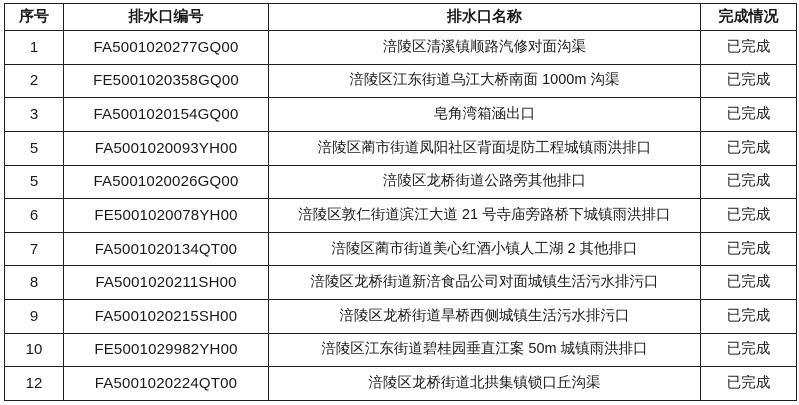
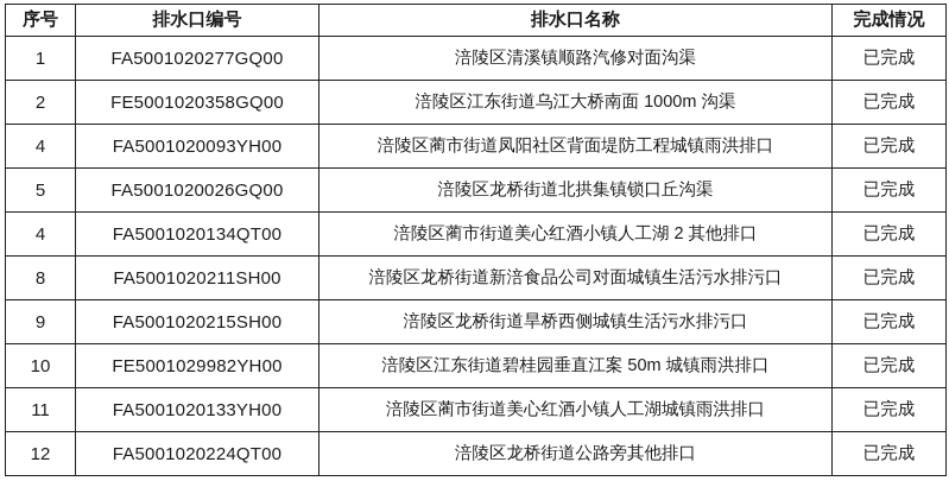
  序号	排水口编号	排水口名称	完成情况
  1	FA5001020277GQ00	涪陵区清溪镇顺路汽修对面沟渠	已完成
  2	FE5001020358GQ00	涪陵区江东街道乌江大桥南面 1000m 沟渠	已完成
- 3	FA5001020154GQ00	皂角湾箱涵出口	已完成
- 5	FA5001020093YH00	涪陵区蔺市街道凤阳社区背面堤防工程城镇雨洪排口	已完成
+ 4	FA5001020093YH00	涪陵区蔺市街道凤阳社区背面堤防工程城镇雨洪排口	已完成
- 5	FA5001020026GQ00	涪陵区龙桥街道公路旁其他排口	已完成
+ 5	FA5001020026GQ00	涪陵区龙桥街道北拱集镇锁口丘沟渠	已完成
- 6	FE5001020078YH00	涪陵区敦仁街道滨江大道 21 号寺庙旁路桥下城镇雨洪排口	已完成
- 7	FA5001020134QT00	涪陵区蔺市街道美心红酒小镇人工湖 2 其他排口	已完成
+ 4	FA5001020134QT00	涪陵区蔺市街道美心红酒小镇人工湖 2 其他排口	已完成
  8	FA5001020211SH00	涪陵区龙桥街道新涪食品公司对面城镇生活污水排污口	已完成
  9	FA5001020215SH00	涪陵区龙桥街道旱桥西侧城镇生活污水排污口	已完成
  10	FE5001029982YH00	涪陵区江东街道碧桂园垂直江案 50m 城镇雨洪排口	已完成
+ 11	FA5001020133YH00	涪陵区蔺市街道美心红酒小镇人工湖城镇雨洪排口	已完成
- 12	FA5001020224QT00	涪陵区龙桥街道北拱集镇锁口丘沟渠	已完成
+ 12	FA5001020224QT00	涪陵区龙桥街道公路旁其他排口	已完成
